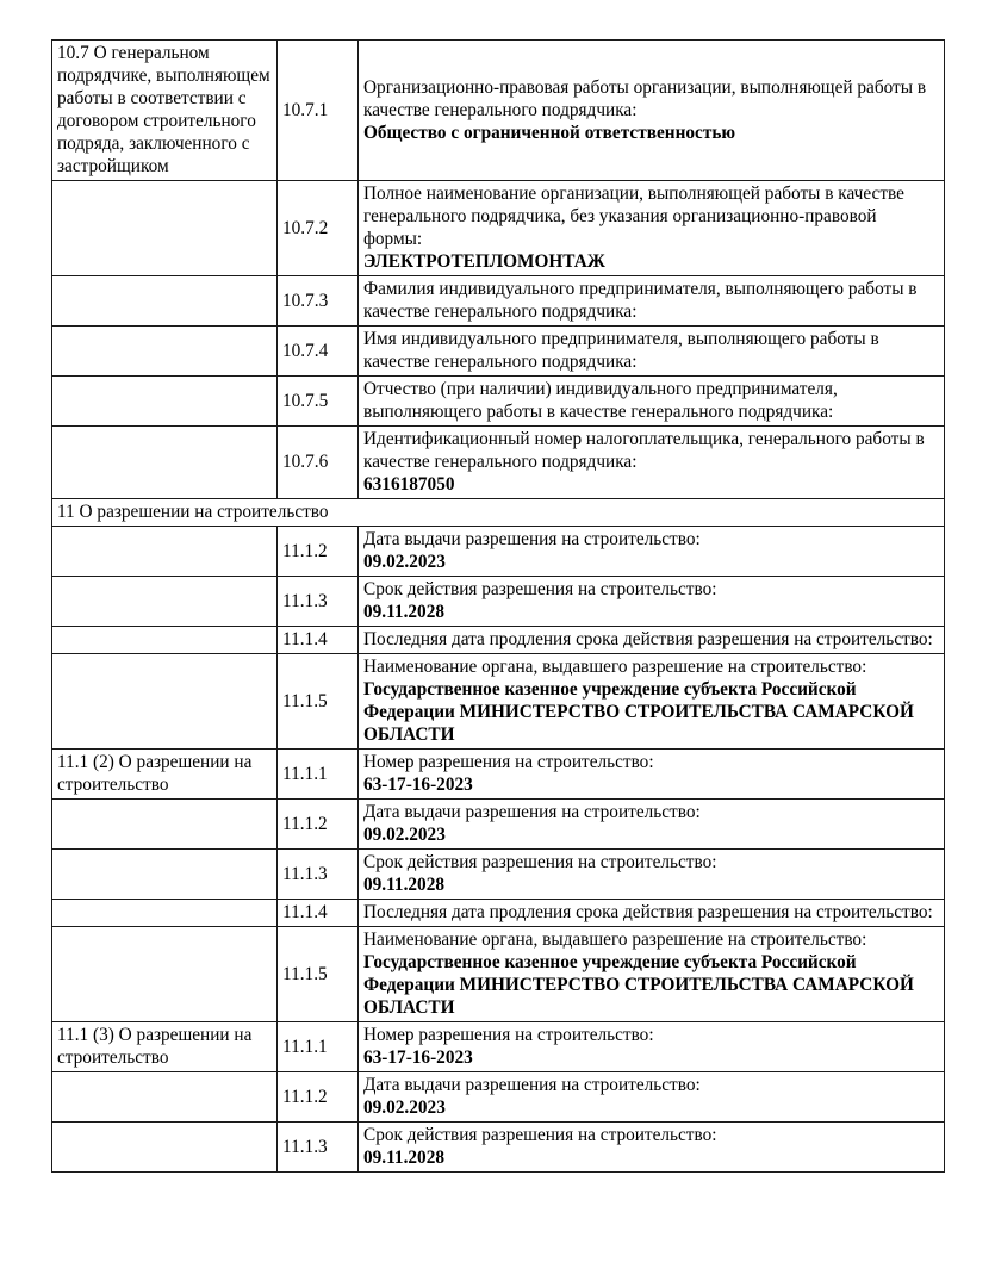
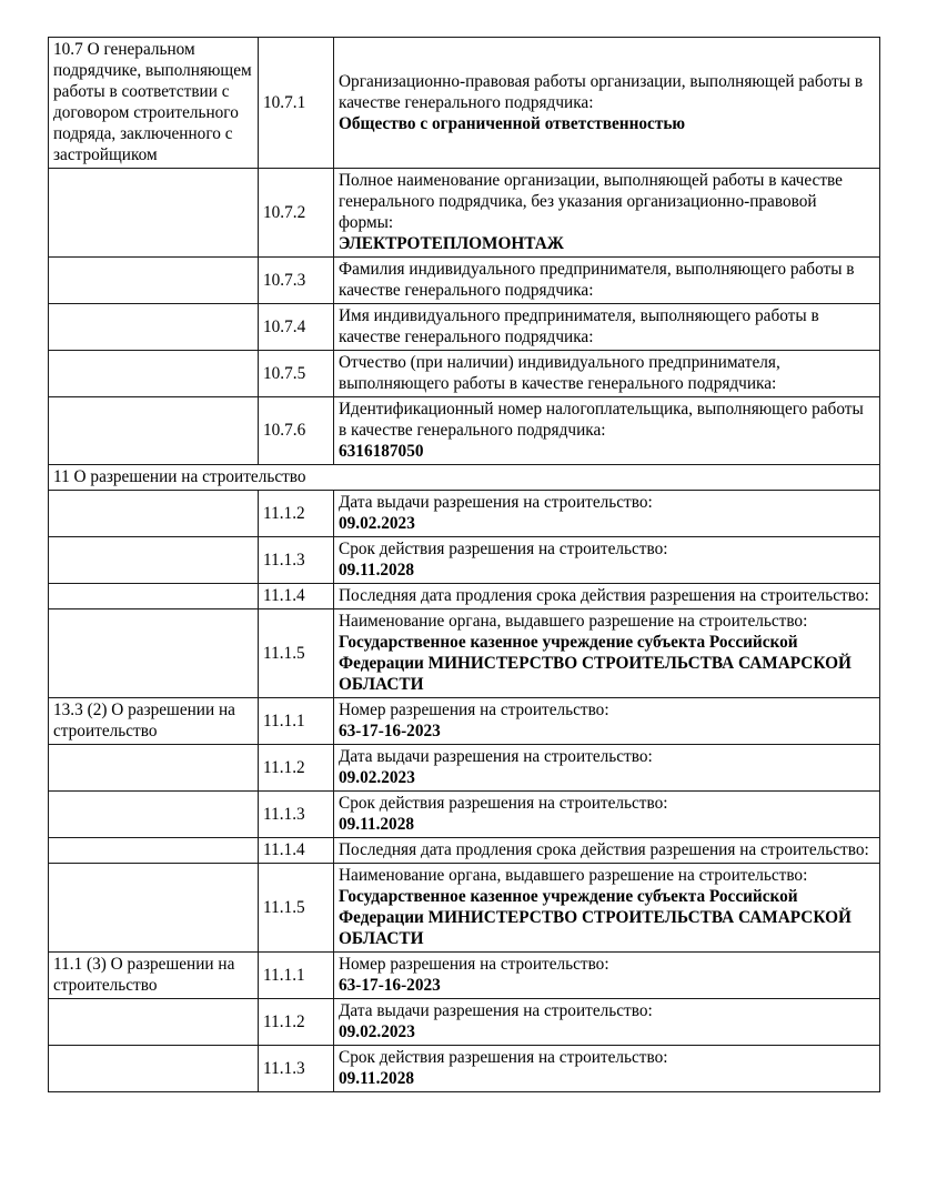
  10.7 О генеральном подрядчике, выполняющем работы в соответствии с договором строительного подряда, заключенного с застройщиком	10.7.1	Организационно-правовая работы организации, выполняющей работы в качестве генерального подрядчика:Общество с ограниченной ответственностью
  	10.7.2	Полное наименование организации, выполняющей работы в качестве генерального подрядчика, без указания организационно-правовой формы:ЭЛЕКТРОТЕПЛОМОНТАЖ
  	10.7.3	Фамилия индивидуального предпринимателя, выполняющего работы в качестве генерального подрядчика:
  	10.7.4	Имя индивидуального предпринимателя, выполняющего работы в качестве генерального подрядчика:
  	10.7.5	Отчество (при наличии) индивидуального предпринимателя, выполняющего работы в качестве генерального подрядчика:
- 	10.7.6	Идентификационный номер налогоплательщика, генерального работы в качестве генерального подрядчика:6316187050
+ 	10.7.6	Идентификационный номер налогоплательщика, выполняющего работы в качестве генерального подрядчика:6316187050
  11 О разрешении на строительство
  	11.1.2	Дата выдачи разрешения на строительство:09.02.2023
  	11.1.3	Срок действия разрешения на строительство:09.11.2028
  	11.1.4	Последняя дата продления срока действия разрешения на строительство:
  	11.1.5	Наименование органа, выдавшего разрешение на строительство:Государственное казенное учреждение субъекта Российской Федерации МИНИСТЕРСТВО СТРОИТЕЛЬСТВА САМАРСКОЙ ОБЛАСТИ
- 11.1 (2) О разрешении на строительство	11.1.1	Номер разрешения на строительство:63-17-16-2023
+ 13.3 (2) О разрешении на строительство	11.1.1	Номер разрешения на строительство:63-17-16-2023
  	11.1.2	Дата выдачи разрешения на строительство:09.02.2023
  	11.1.3	Срок действия разрешения на строительство:09.11.2028
  	11.1.4	Последняя дата продления срока действия разрешения на строительство:
  	11.1.5	Наименование органа, выдавшего разрешение на строительство:Государственное казенное учреждение субъекта Российской Федерации МИНИСТЕРСТВО СТРОИТЕЛЬСТВА САМАРСКОЙ ОБЛАСТИ
  11.1 (3) О разрешении на строительство	11.1.1	Номер разрешения на строительство:63-17-16-2023
  	11.1.2	Дата выдачи разрешения на строительство:09.02.2023
  	11.1.3	Срок действия разрешения на строительство:09.11.2028
